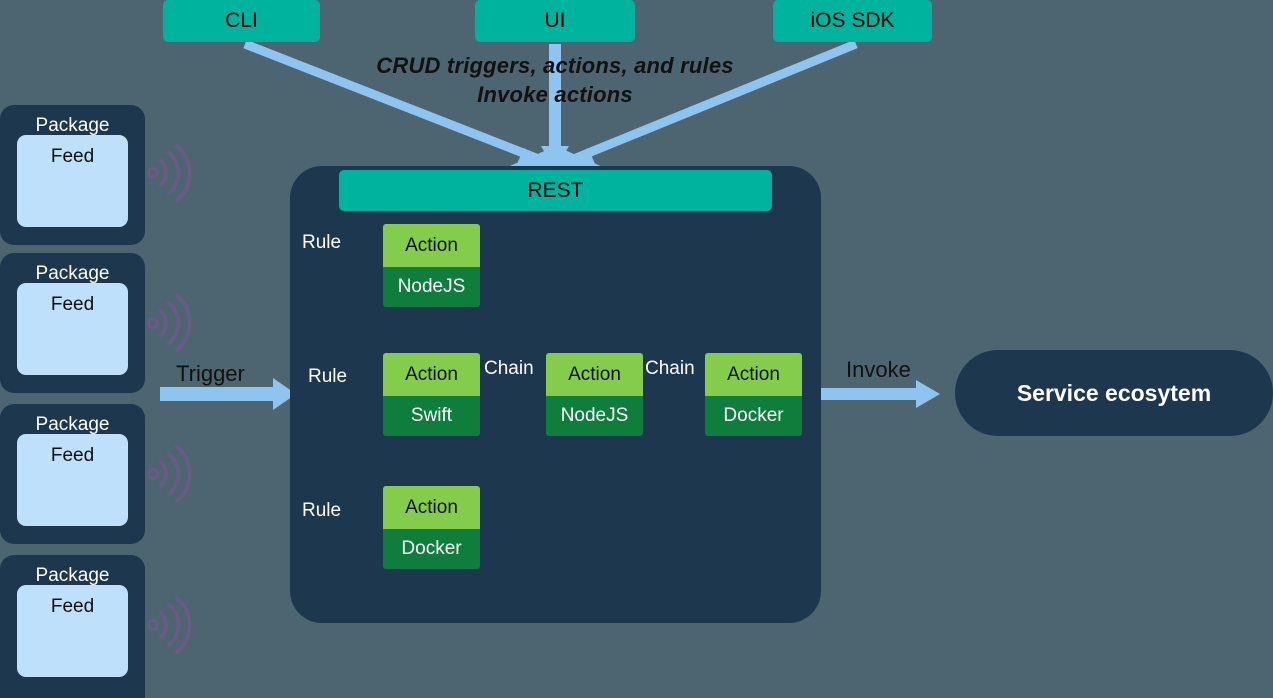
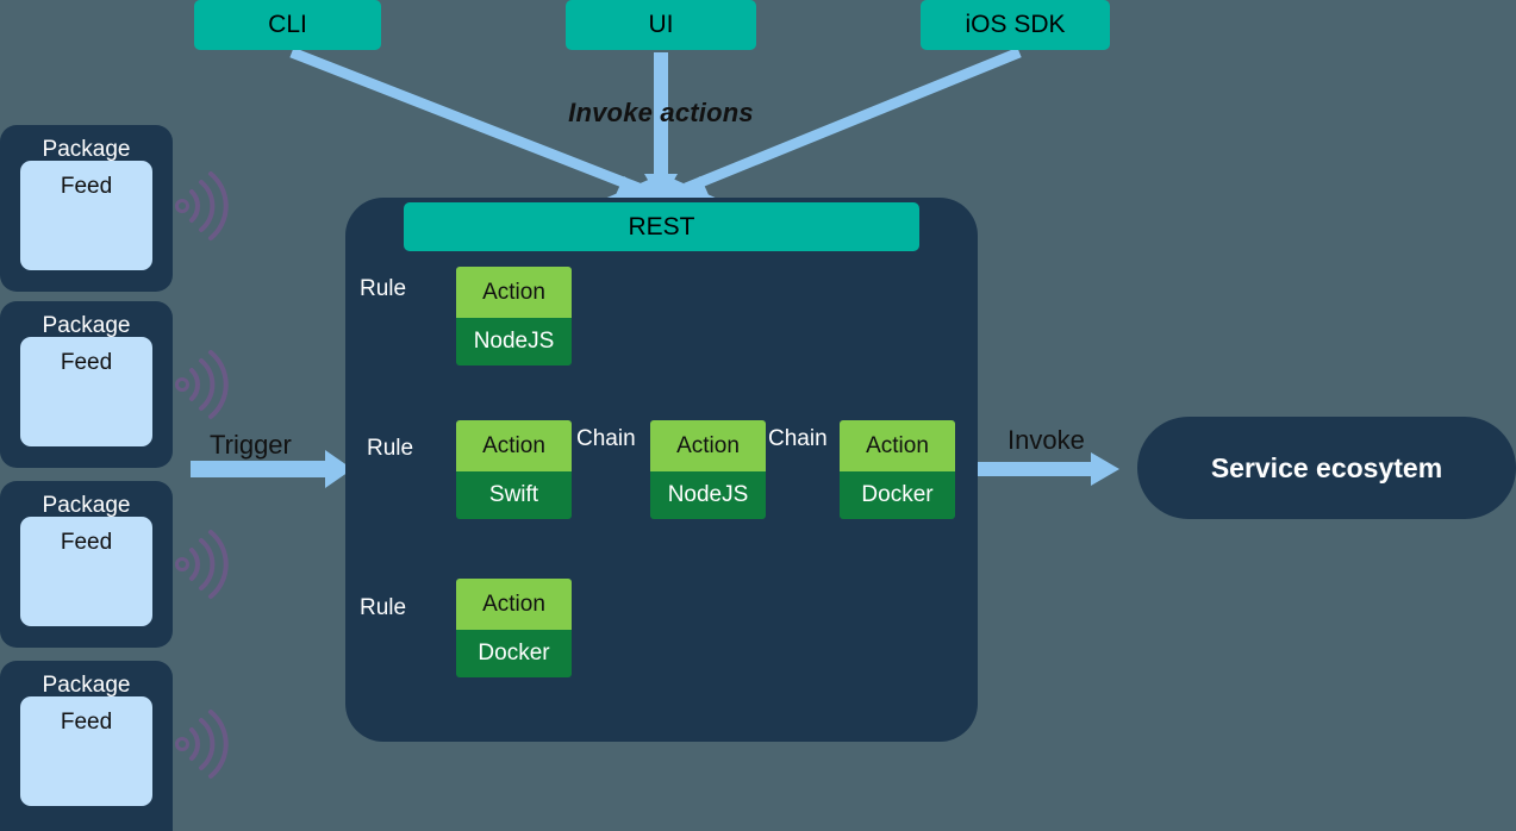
  CLI
  UI
  iOS SDK
- CRUD triggers, actions, and rules
  Invoke actions
  Package
  Feed
  Package
  Feed
  Package
  Feed
  Package
  Feed
  REST
  Action
  NodeJS
  Action
  Swift
  Action
  NodeJS
  Action
  Docker
  Action
  Docker
  Trigger
  Rule
  Rule
  Rule
  Chain
  Chain
  Invoke
  Service ecosytem
